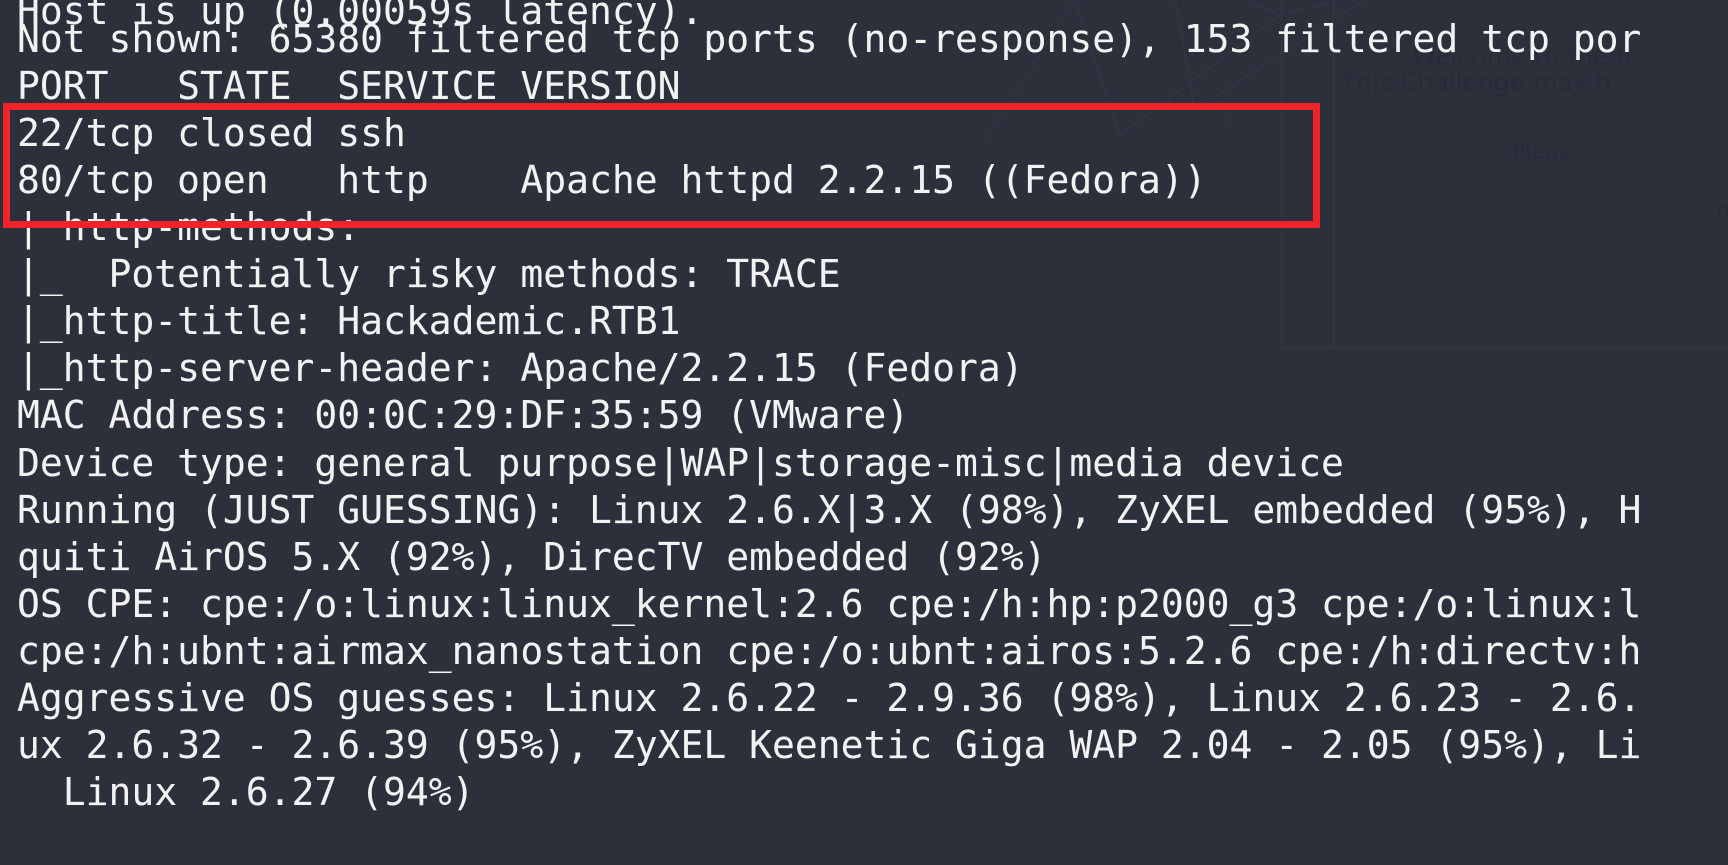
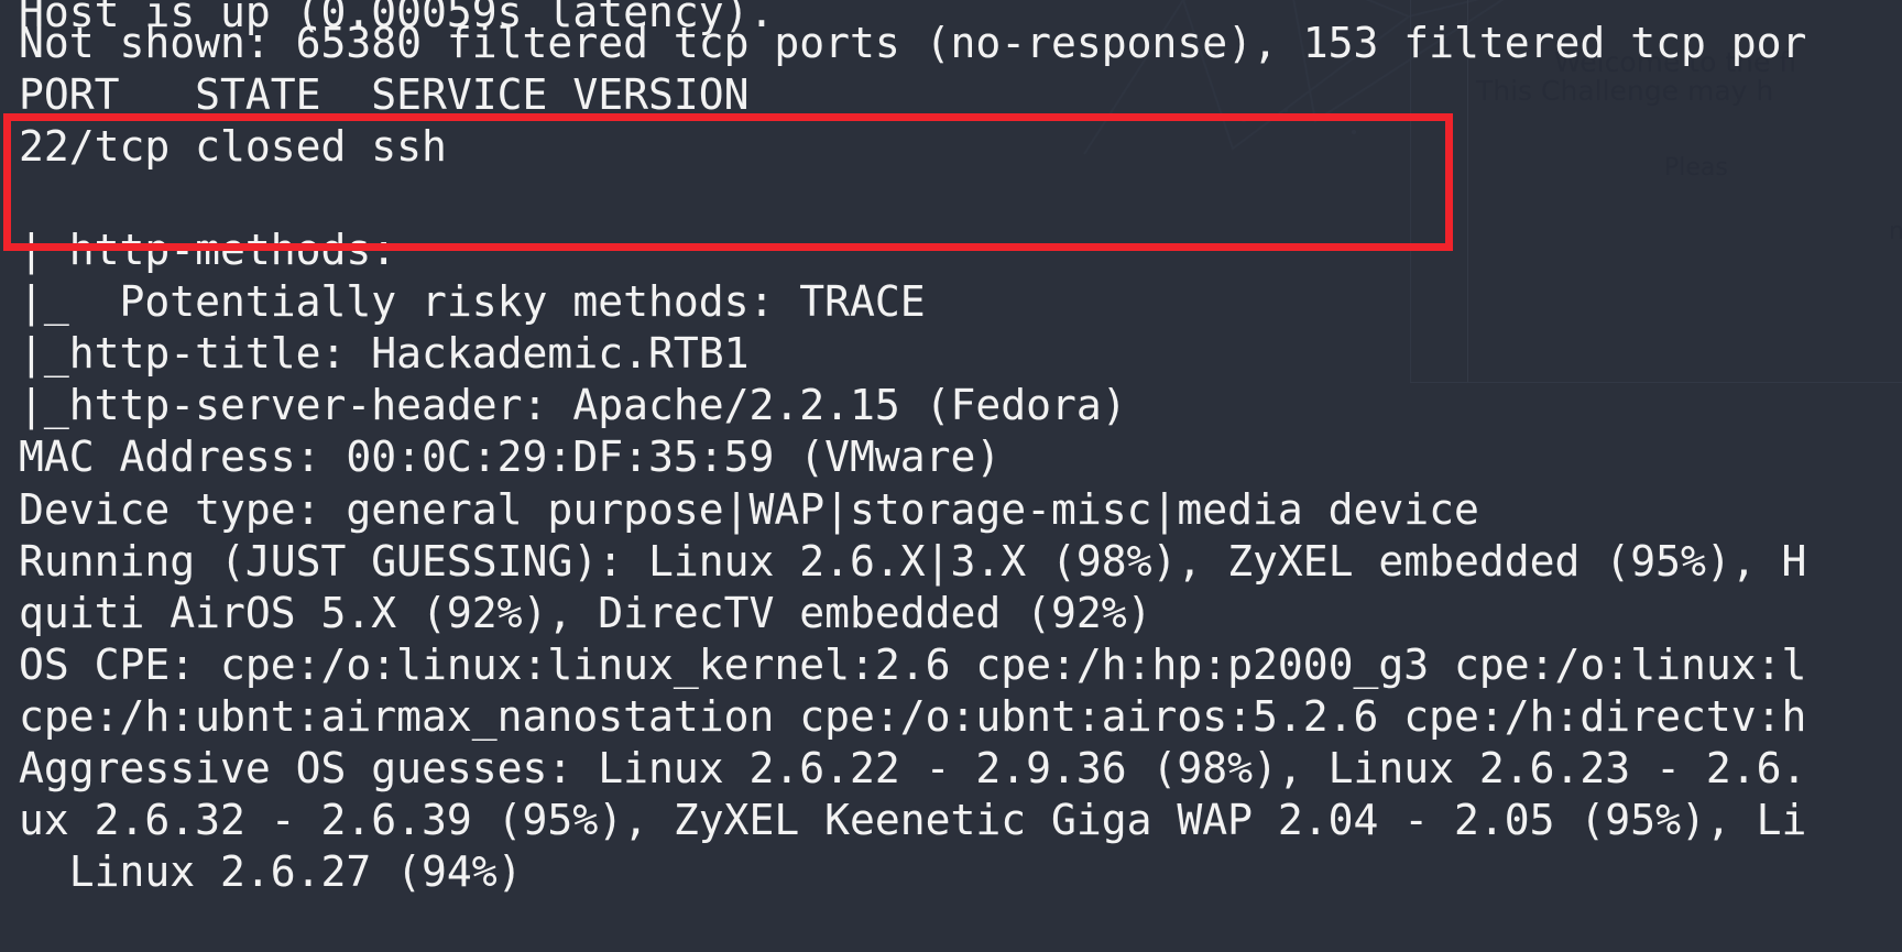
  Welcome to the fi
  Host is up (0.00059s latency).
  Not shown: 65380 filtered tcp ports (no-response), 153 filtered tcp por
  PORT STATE SERVICE VERSION
  22/tcp closed ssh
- 80/tcp open http Apache httpd 2.2.15 ((Fedora))
  | http-methods:
  |_ Potentially risky methods: TRACE
  |_http-title: Hackademic.RTB1
  |_http-server-header: Apache/2.2.15 (Fedora)
  MAC Address: 00:0C:29:DF:35:59 (VMware)
  Device type: general purpose|WAP|storage-misc|media device
  Running (JUST GUESSING): Linux 2.6.X|3.X (98%), ZyXEL embedded (95%), H
  quiti AirOS 5.X (92%), DirecTV embedded (92%)
  OS CPE: cpe:/o:linux:linux_kernel:2.6 cpe:/h:hp:p2000_g3 cpe:/o:linux:l
  cpe:/h:ubnt:airmax_nanostation cpe:/o:ubnt:airos:5.2.6 cpe:/h:directv:h
  Aggressive OS guesses: Linux 2.6.22 - 2.9.36 (98%), Linux 2.6.23 - 2.6.
  ux 2.6.32 - 2.6.39 (95%), ZyXEL Keenetic Giga WAP 2.04 - 2.05 (95%), Li
  Linux 2.6.27 (94%)
